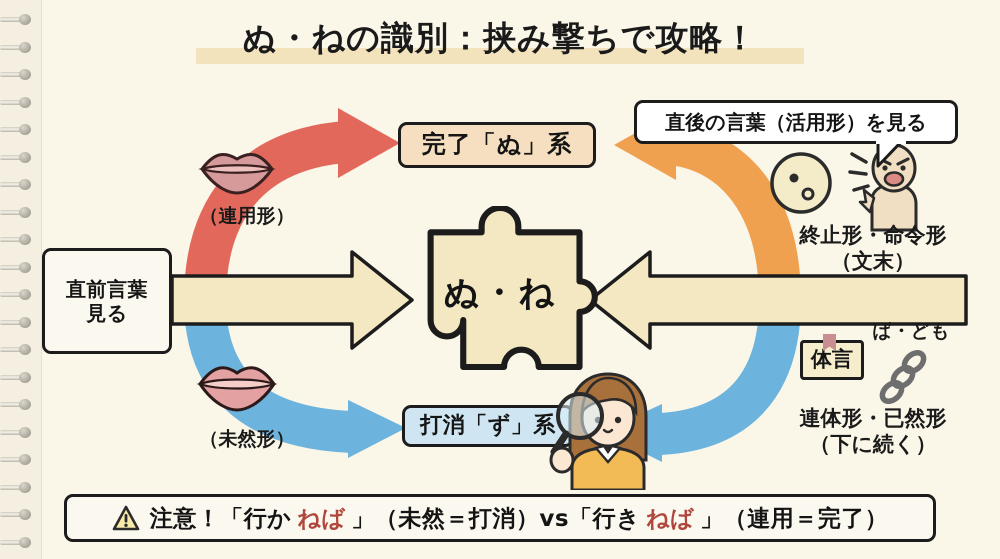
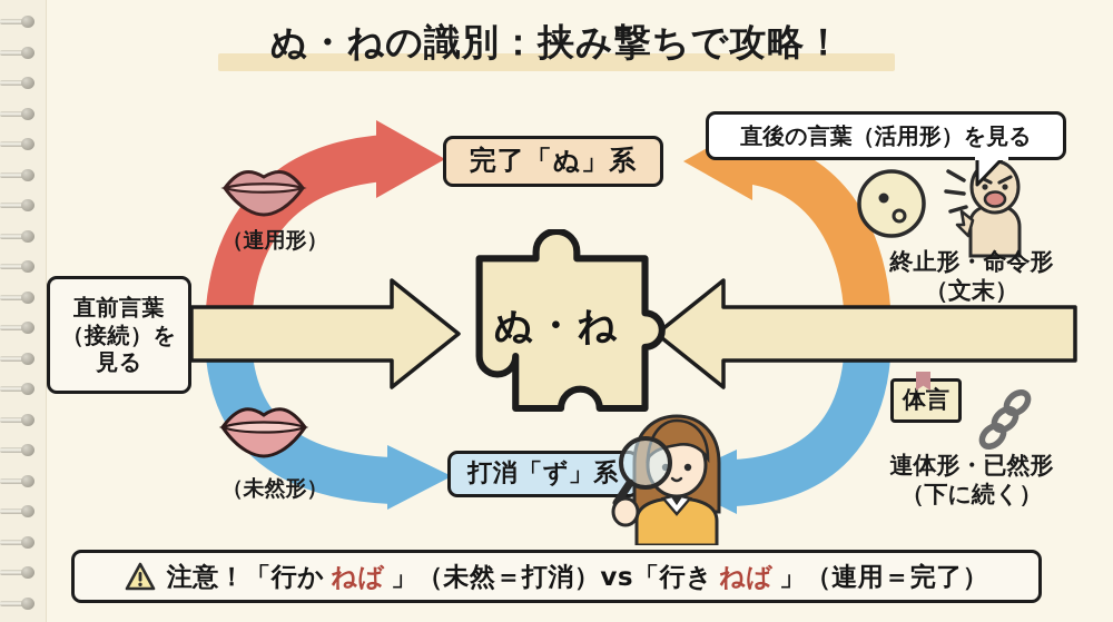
  ぬ・ね
  ぬ・ねの識別：挟み撃ちで攻略！
  完了「ぬ」系
  打消「ず」系
  直前言葉
+ （接続）を
  見る
  直後の言葉（活用形）を見る
  体言
  （連用形）
  （未然形）
  終止形・命令形
  （文末）
  連体形・已然形
  （下に続く）
- ば・ども
  注意！「行か
  ねば
  」（未然＝打消）vs「行き
  ねば
  」（連用＝完了）
